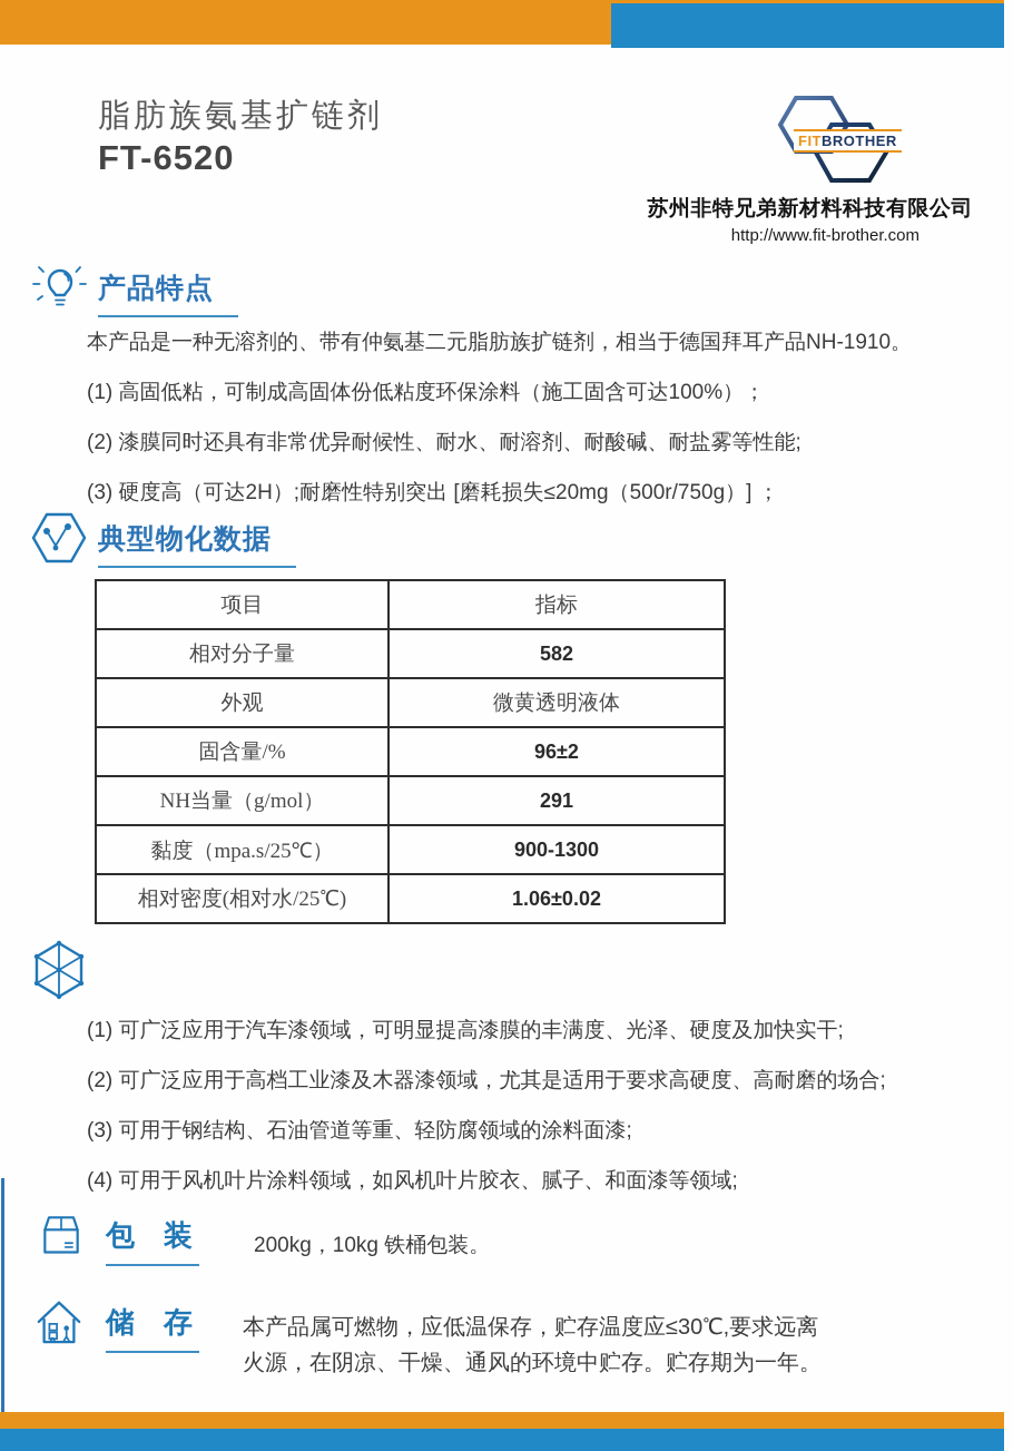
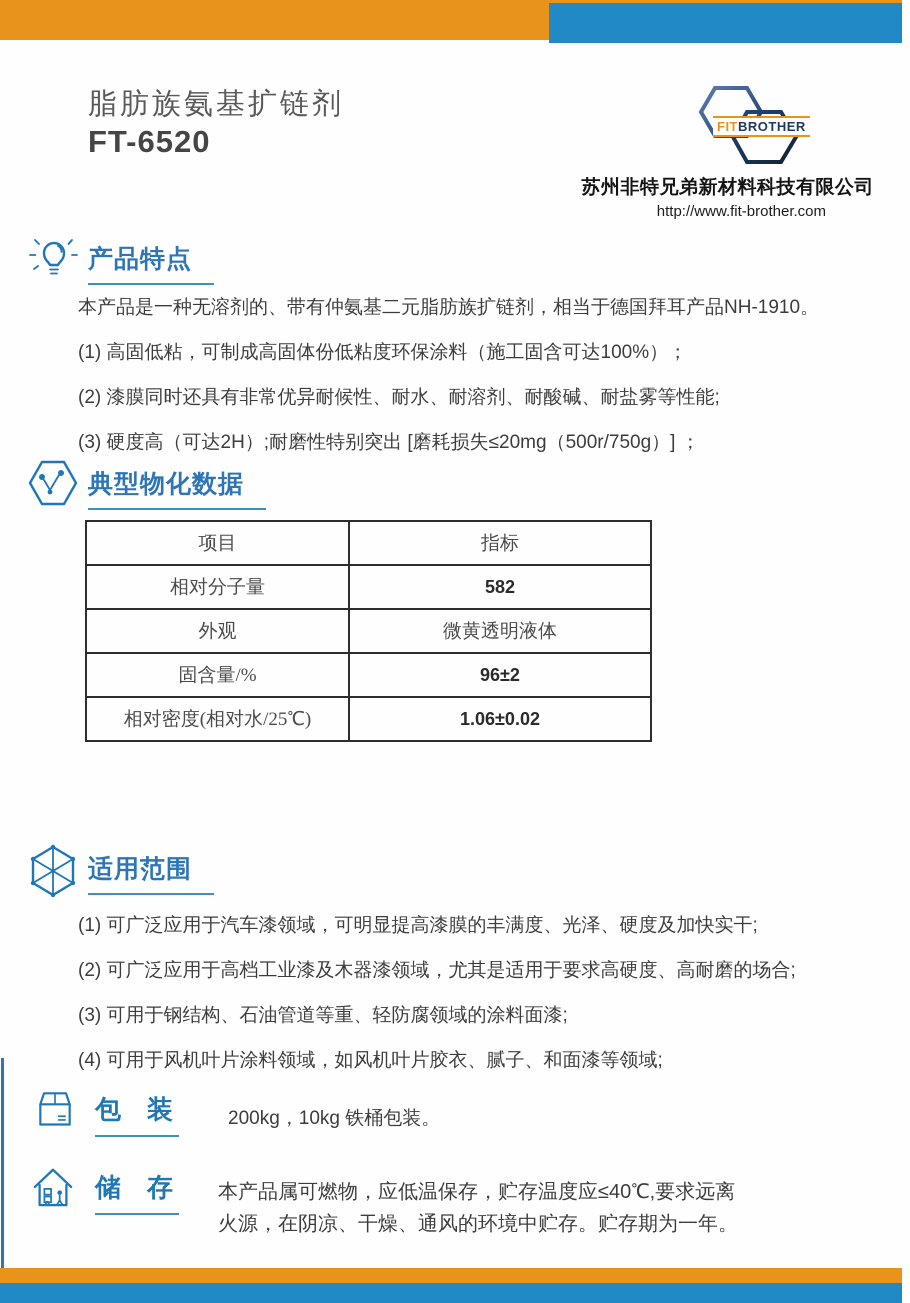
  脂肪族氨基扩链剂
  FT-6520
  FITBROTHER
  苏州非特兄弟新材料科技有限公司
  http://www.fit-brother.com
  产品特点
  本产品是一种无溶剂的、带有仲氨基二元脂肪族扩链剂，相当于德国拜耳产品NH-1910。
  (1) 高固低粘，可制成高固体份低粘度环保涂料（施工固含可达100%）；
  (2) 漆膜同时还具有非常优异耐候性、耐水、耐溶剂、耐酸碱、耐盐雾等性能;
  (3) 硬度高（可达2H）;耐磨性特别突出 [磨耗损失≤20mg（500r/750g）] ；
  典型物化数据
  项目	指标
  相对分子量	582
  外观	微黄透明液体
  固含量/%	96±2
- NH当量（g/mol）	291
- 黏度（mpa.s/25℃）	900-1300
  相对密度(相对水/25℃)	1.06±0.02
+ 适用范围
  (1) 可广泛应用于汽车漆领域，可明显提高漆膜的丰满度、光泽、硬度及加快实干;
  (2) 可广泛应用于高档工业漆及木器漆领域，尤其是适用于要求高硬度、高耐磨的场合;
  (3) 可用于钢结构、石油管道等重、轻防腐领域的涂料面漆;
  (4) 可用于风机叶片涂料领域，如风机叶片胶衣、腻子、和面漆等领域;
  包 装
  200kg，10kg 铁桶包装。
  储 存
- 本产品属可燃物，应低温保存，贮存温度应≤30℃,要求远离
+ 本产品属可燃物，应低温保存，贮存温度应≤40℃,要求远离
  火源，在阴凉、干燥、通风的环境中贮存。贮存期为一年。
